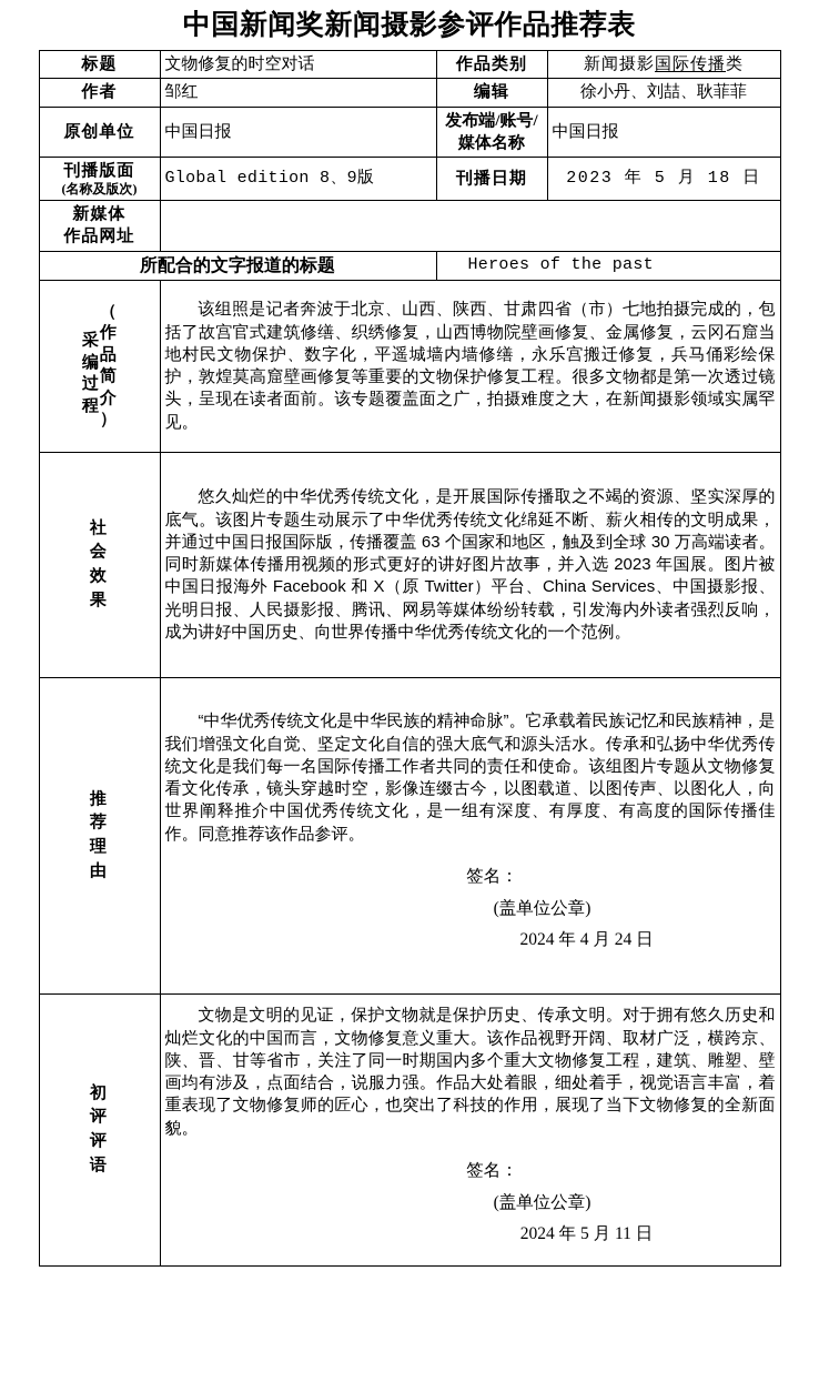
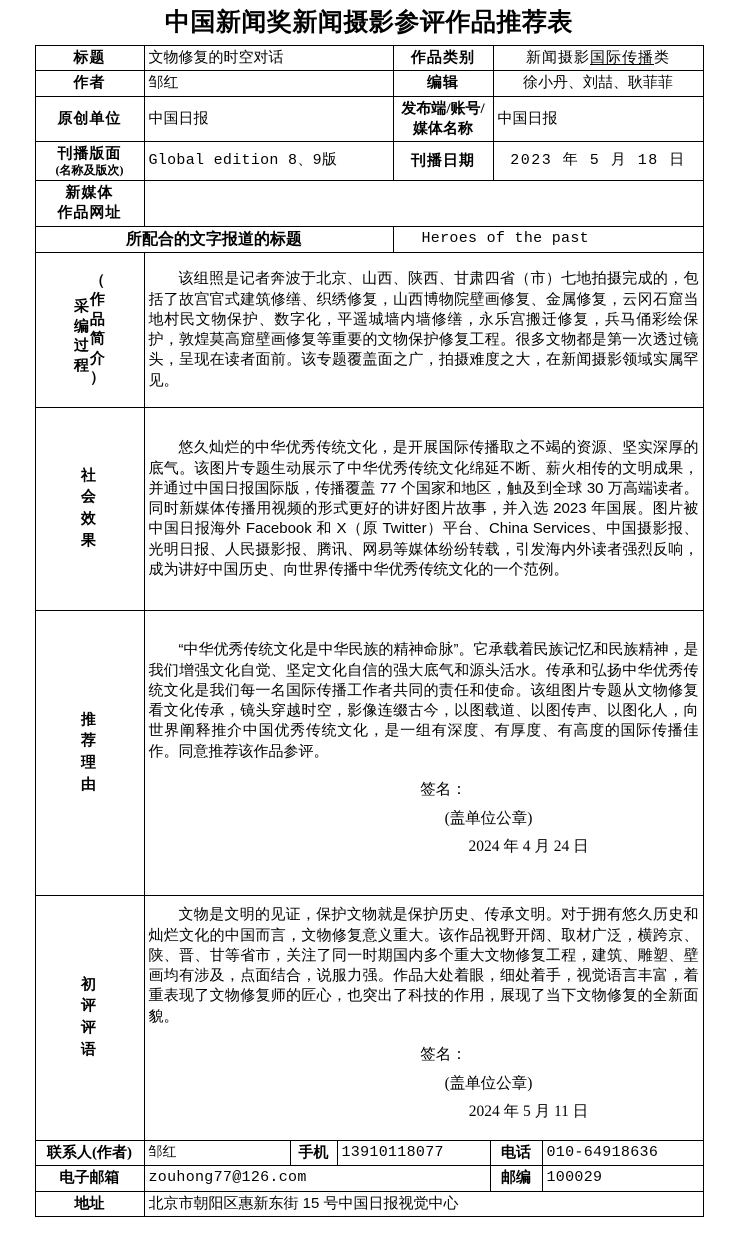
  中国新闻奖新闻摄影参评作品推荐表
  标题	文物修复的时空对话	作品类别	新闻摄影国际传播类
  作者	邹红	编辑	徐小丹、刘喆、耿菲菲
  原创单位	中国日报	发布端/账号/ 媒体名称	中国日报
  刊播版面 (名称及版次)	Global edition 8、9版	刊播日期	2023 年 5 月 18 日
  新媒体 作品网址
  所配合的文字报道的标题	Heroes of the past
  （ 作 品 简 介 ） 采 编 过 程	该组照是记者奔波于北京、山西、陕西、甘肃四省（市）七地拍摄完成的，包括了故宫官式建筑修缮、织绣修复，山西博物院壁画修复、金属修复，云冈石窟当地村民文物保护、数字化，平遥城墙内墙修缮，永乐宫搬迁修复，兵马俑彩绘保护，敦煌莫高窟壁画修复等重要的文物保护修复工程。很多文物都是第一次透过镜头，呈现在读者面前。该专题覆盖面之广，拍摄难度之大，在新闻摄影领域实属罕见。
- 社 会 效 果	悠久灿烂的中华优秀传统文化，是开展国际传播取之不竭的资源、坚实深厚的底气。该图片专题生动展示了中华优秀传统文化绵延不断、薪火相传的文明成果，并通过中国日报国际版，传播覆盖 63 个国家和地区，触及到全球 30 万高端读者。同时新媒体传播用视频的形式更好的讲好图片故事，并入选 2023 年国展。图片被中国日报海外 Facebook 和 X（原 Twitter）平台、China Services、中国摄影报、光明日报、人民摄影报、腾讯、网易等媒体纷纷转载，引发海内外读者强烈反响，成为讲好中国历史、向世界传播中华优秀传统文化的一个范例。
+ 社 会 效 果	悠久灿烂的中华优秀传统文化，是开展国际传播取之不竭的资源、坚实深厚的底气。该图片专题生动展示了中华优秀传统文化绵延不断、薪火相传的文明成果，并通过中国日报国际版，传播覆盖 77 个国家和地区，触及到全球 30 万高端读者。同时新媒体传播用视频的形式更好的讲好图片故事，并入选 2023 年国展。图片被中国日报海外 Facebook 和 X（原 Twitter）平台、China Services、中国摄影报、光明日报、人民摄影报、腾讯、网易等媒体纷纷转载，引发海内外读者强烈反响，成为讲好中国历史、向世界传播中华优秀传统文化的一个范例。
  推 荐 理 由	“中华优秀传统文化是中华民族的精神命脉”。它承载着民族记忆和民族精神，是我们增强文化自觉、坚定文化自信的强大底气和源头活水。传承和弘扬中华优秀传统文化是我们每一名国际传播工作者共同的责任和使命。该组图片专题从文物修复看文化传承，镜头穿越时空，影像连缀古今，以图载道、以图传声、以图化人，向世界阐释推介中国优秀传统文化，是一组有深度、有厚度、有高度的国际传播佳作。同意推荐该作品参评。 签名： (盖单位公章) 2024 年 4 月 24 日
  初 评 评 语	文物是文明的见证，保护文物就是保护历史、传承文明。对于拥有悠久历史和灿烂文化的中国而言，文物修复意义重大。该作品视野开阔、取材广泛，横跨京、陕、晋、甘等省市，关注了同一时期国内多个重大文物修复工程，建筑、雕塑、壁画均有涉及，点面结合，说服力强。作品大处着眼，细处着手，视觉语言丰富，着重表现了文物修复师的匠心，也突出了科技的作用，展现了当下文物修复的全新面貌。 签名： (盖单位公章) 2024 年 5 月 11 日
+ 联系人(作者)	邹红	手机	13910118077	电话	010-64918636
+ 电子邮箱	zouhong77@126.com	邮编	100029
+ 地址	北京市朝阳区惠新东街 15 号中国日报视觉中心
